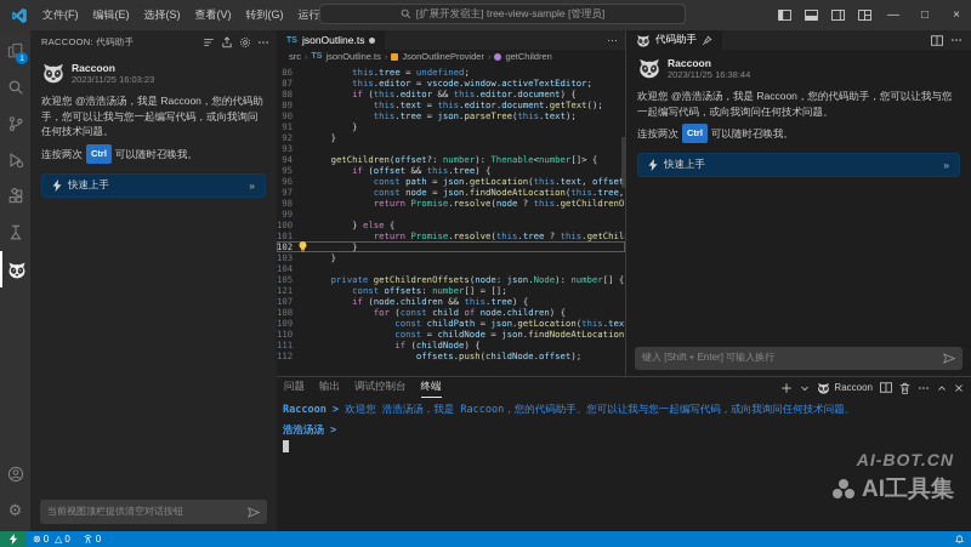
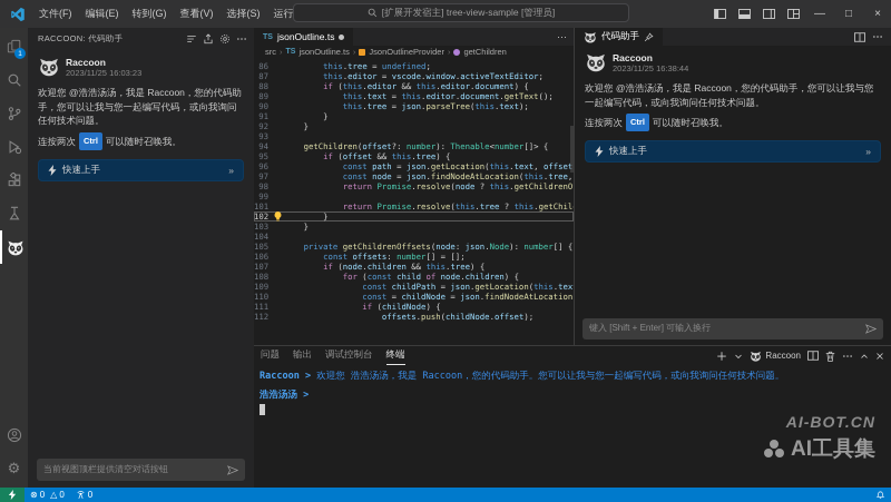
  文件(F)
  编辑(E)
- 选择(S)
+ 转到(G)
  查看(V)
- 转到(G)
+ 选择(S)
  [扩展开发宿主] tree-view-sample [管理员]
  —
  □
  ×
  ⚙
  RACCOON: 代码助手
  Raccoon
  2023/11/25 16:03:23
  欢迎您 @浩浩汤汤，我是 Raccoon，您的代码助手，您可以让我与您一起编写代码，或向我询问任何技术问题。
  连按两次
  Ctrl
  可以随时召唤我。
  快速上手
  »
  当前视图顶栏提供清空对话按钮
  jsonOutline.ts
  ···
  src
  ›
  jsonOutline.ts
  ›
  JsonOutlineProvider
  ›
  getChildren
  86
  this.tree = undefined;
  87
  this.editor = vscode.window.activeTextEditor;
  88
  if (this.editor && this.editor.document) {
  89
  this.text = this.editor.document.getText();
  90
  this.tree = json.parseTree(this.text);
  91
  }
  92
  }
  93
  94
  getChildren(offset?: number): Thenable<number[]> {
  95
  if (offset && this.tree) {
  96
  const path = json.getLocation(this.text, offset
  97
  const node = json.findNodeAtLocation(this.tree,
  98
  return Promise.resolve(node ? this.getChildrenO
  99
- 100
- } else {
  101
  102
  }
  103
  }
  104
  105
  private getChildrenOffsets(node: json.Node): number[] {
- 121
+ 106
  const offsets: number[] = [];
  107
  if (node.children && this.tree) {
  108
  for (const child of node.children) {
  109
  110
  111
  if (childNode) {
  112
  offsets.push(childNode.offset);
  代码助手
  Raccoon
  2023/11/25 16:38:44
  欢迎您 @浩浩汤汤，我是 Raccoon，您的代码助手，您可以让我与您一起编写代码，或向我询问任何技术问题。
  连按两次
  Ctrl
  可以随时召唤我。
  快速上手
  »
  键入 [Shift + Enter] 可输入换行
  问题
  输出
  调试控制台
  终端
  Raccoon
  Raccoon > 欢迎您 浩浩汤汤，我是 Raccoon，您的代码助手。您可以让我与您一起编写代码，或向我询问任何技术问题。
  浩浩汤汤 >
  AI-BOT.CN
  AI工具集
  ⊗
  0
  △
  0
  0
